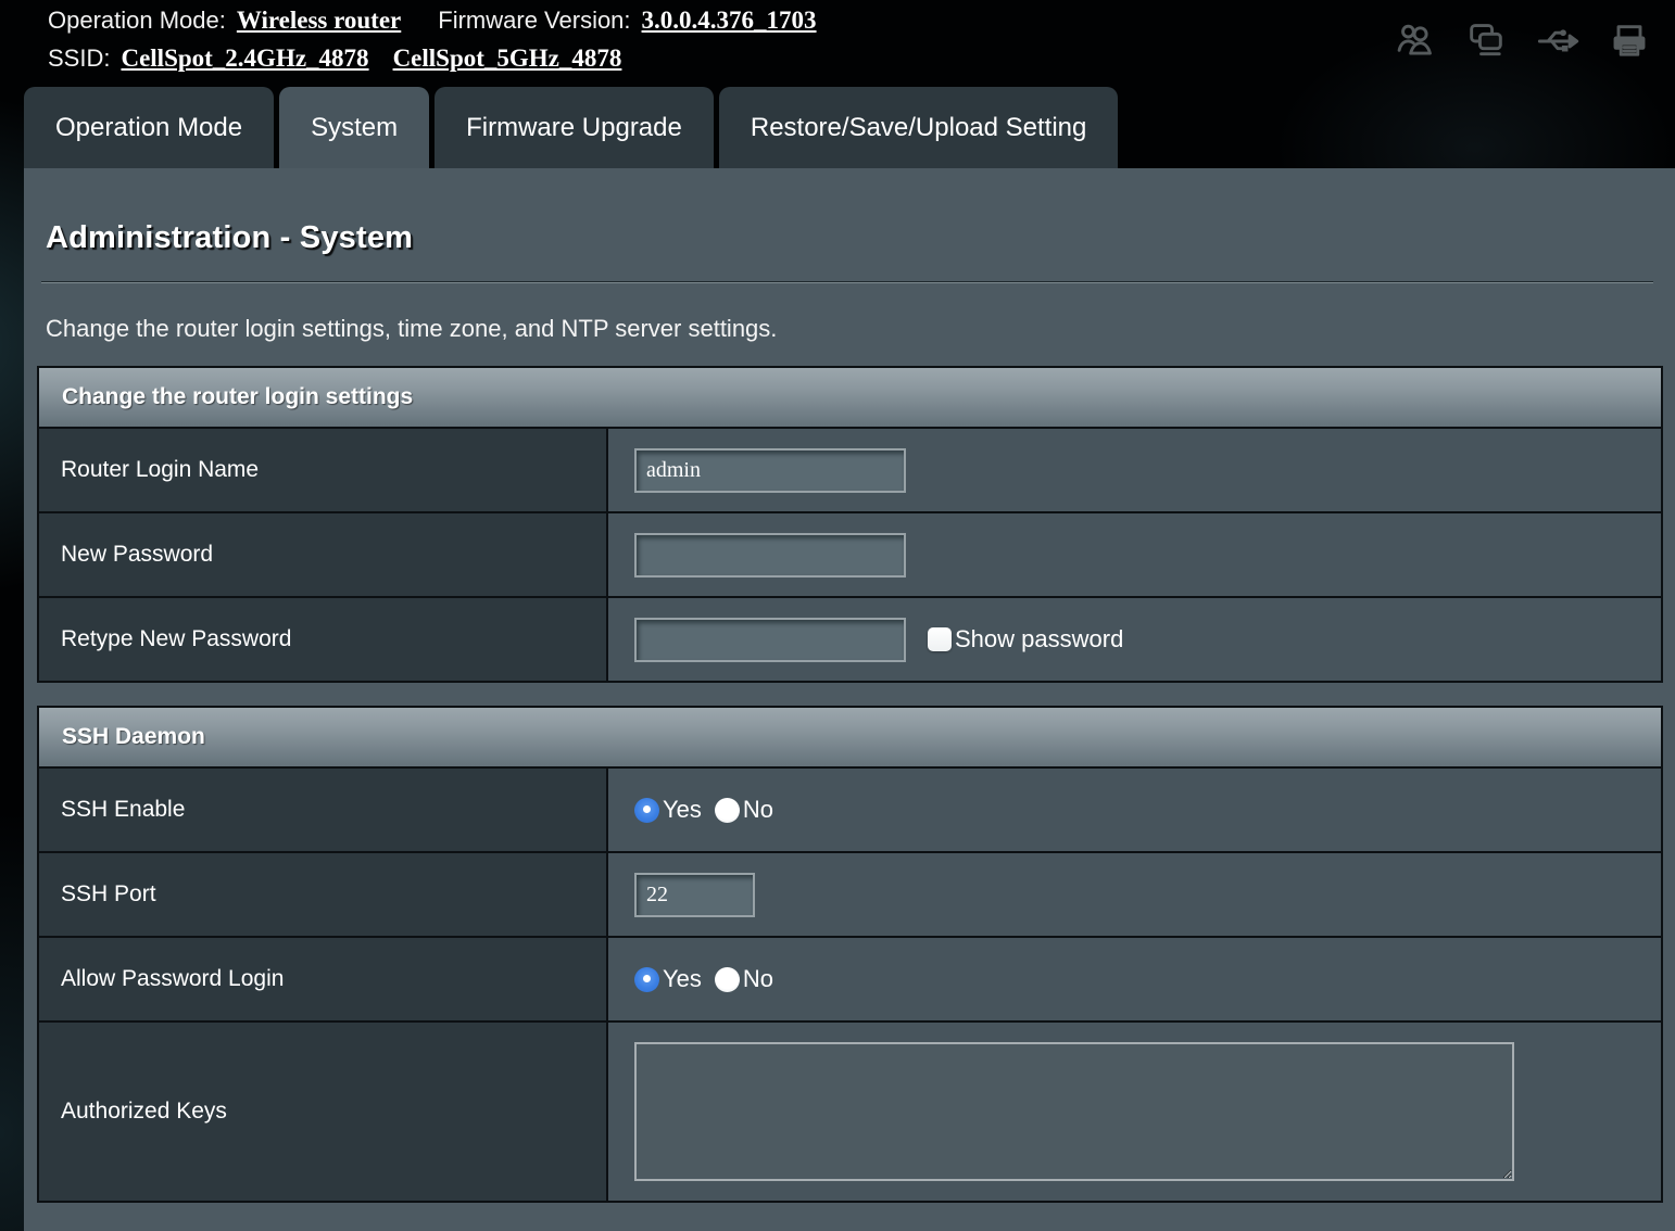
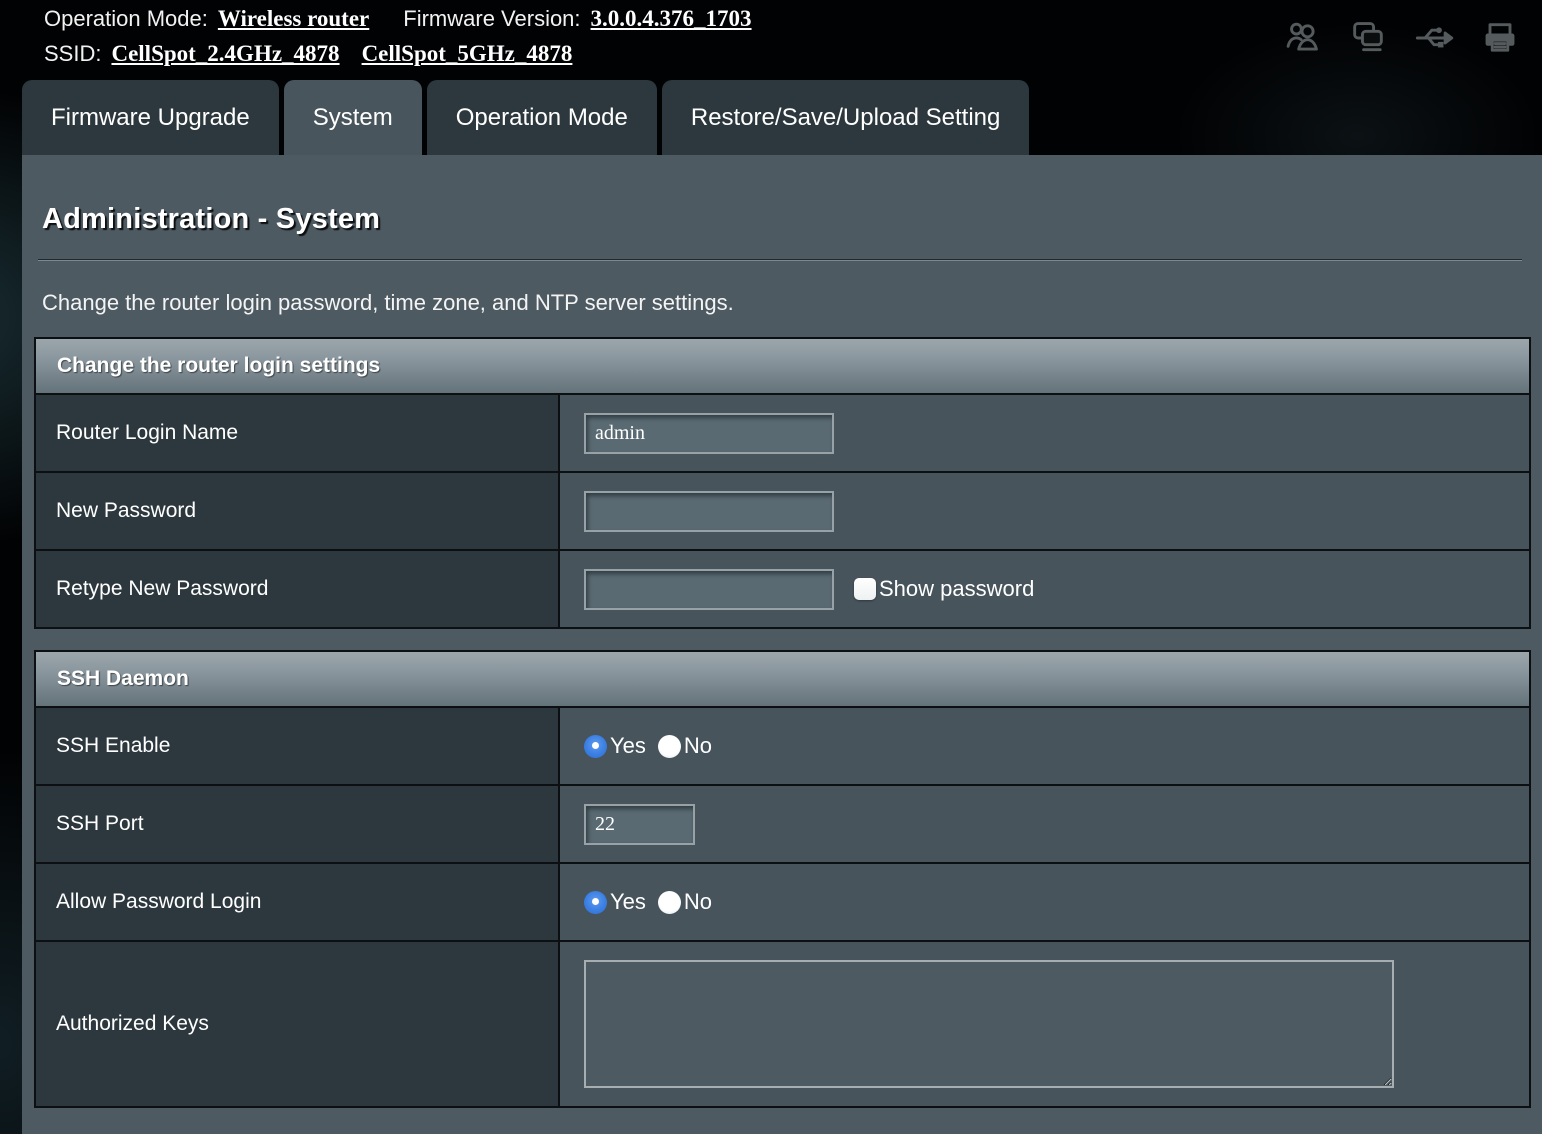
  Operation Mode:
  Wireless router
  Firmware Version:
  3.0.0.4.376_1703
  SSID:
  CellSpot_2.4GHz_4878
  CellSpot_5GHz_4878
- Operation Mode
+ Firmware Upgrade
  System
- Firmware Upgrade
+ Operation Mode
  Restore/Save/Upload Setting
  Administration - System
- Change the router login settings, time zone, and NTP server settings.
+ Change the router login password, time zone, and NTP server settings.
  Change the router login settings
  Router Login Name
  admin
  New Password
  Retype New Password
  Show password
  SSH Daemon
  SSH Enable
  Yes
  No
  SSH Port
  22
  Allow Password Login
  Yes
  No
  Authorized Keys
